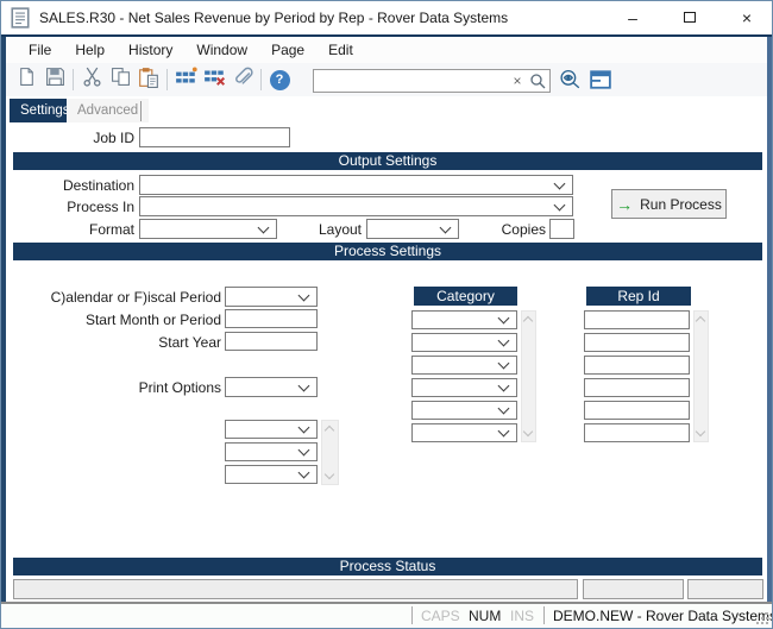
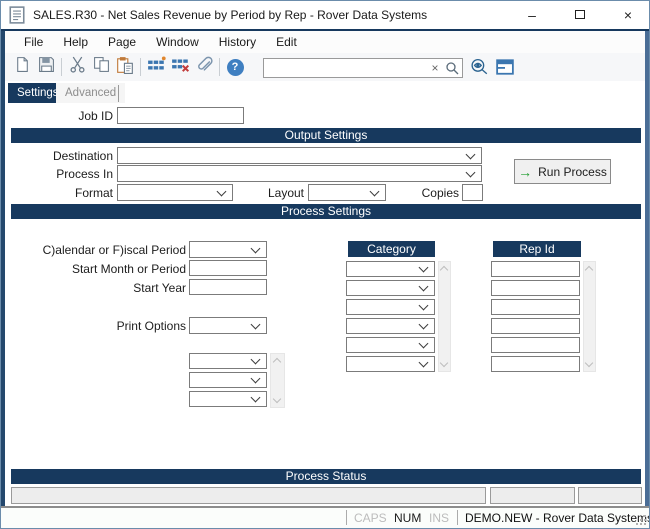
  SALES.R30 - Net Sales Revenue by Period by Rep - Rover Data Systems
  –
  ×
  File
  Help
- History
+ Page
  Window
- Page
+ History
  Edit
  ?
  ×
  Setting
  Advanced
  Job ID
  Output Settings
  Destination
  Process In
  Format
  Layout
  Copies
  →
  Run Process
  Process Settings
  C)alendar or F)iscal Period
  Start Month or Period
  Start Year
  Print Options
  Category
  Rep Id
  Process Status
  CAPS
  NUM
  INS
  DEMO.NEW - Rover Data System
